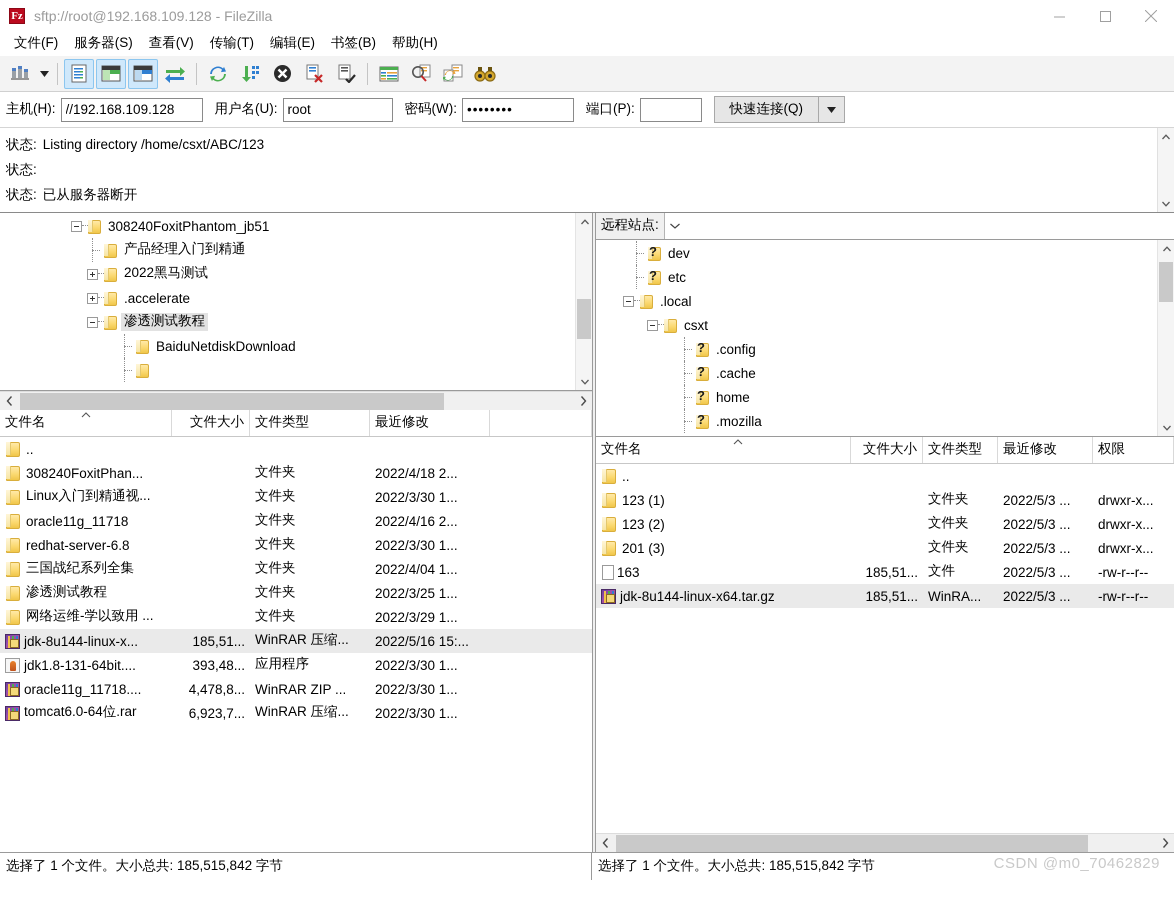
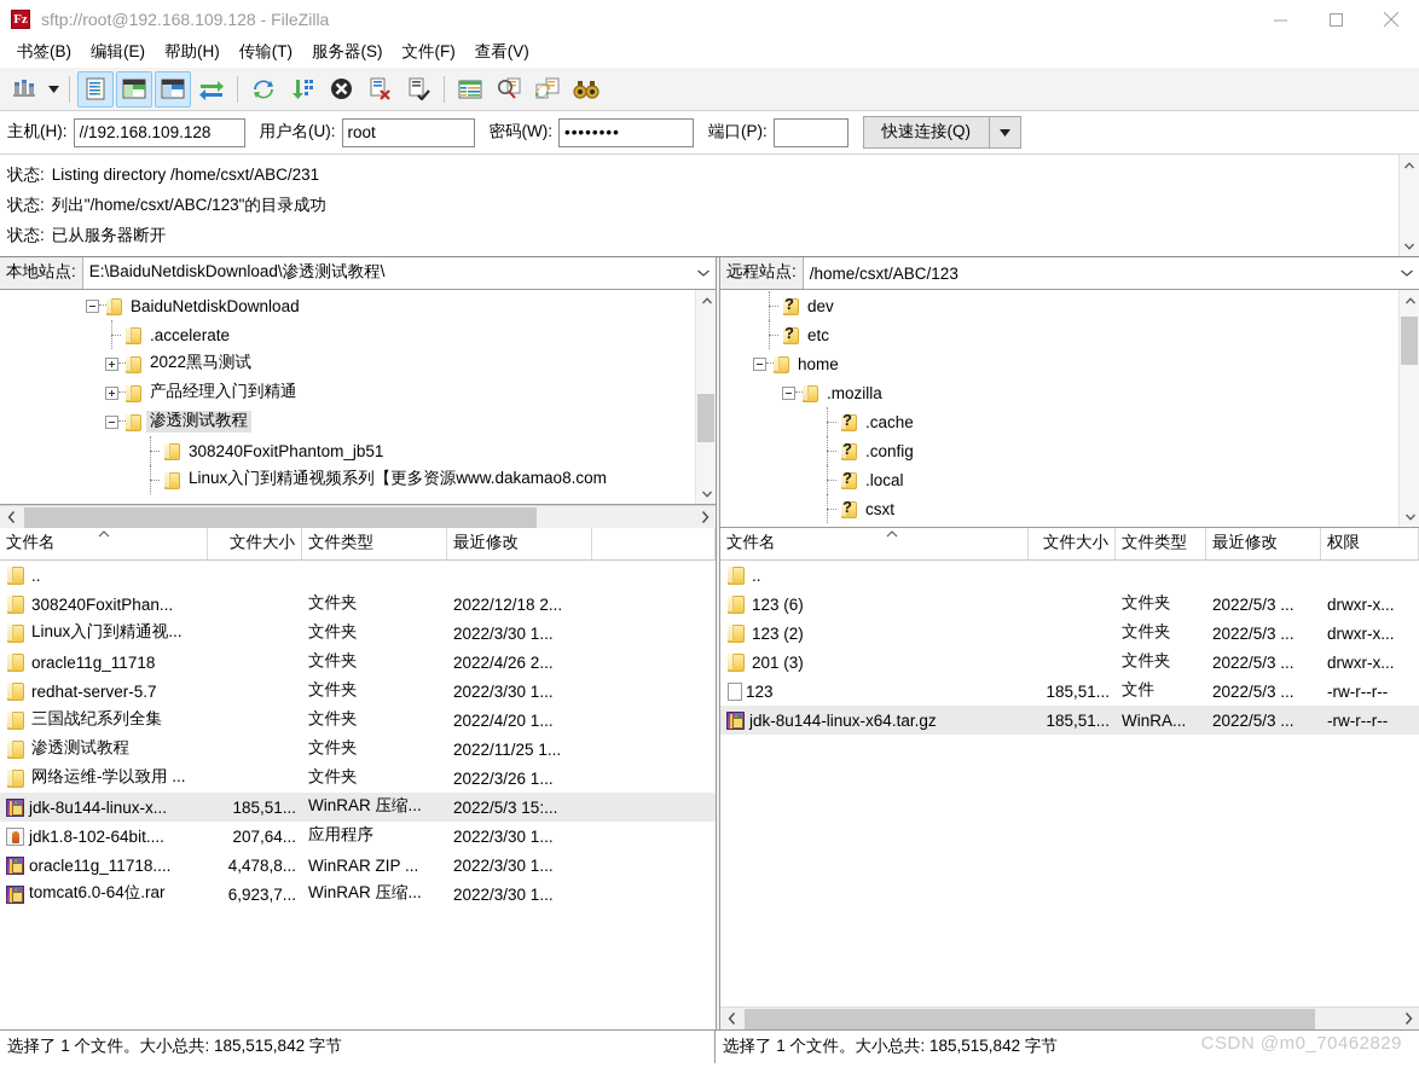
  Fz
  sftp://root@192.168.109.128 - FileZilla
- 文件(F)
+ 书签(B)
- 服务器(S)
+ 编辑(E)
- 查看(V)
+ 帮助(H)
  传输(T)
- 编辑(E)
+ 服务器(S)
- 书签(B)
+ 文件(F)
- 帮助(H)
+ 查看(V)
  主机(H):
  //192.168.109.128
  用户名(U):
  root
  密码(W):
  ••••••••
  端口(P):
  快速连接(Q)
  状态:
- Listing directory /home/csxt/ABC/123
+ Listing directory /home/csxt/ABC/231
  状态:
+ 列出"/home/csxt/ABC/123"的目录成功
  状态:
  已从服务器断开
+ 本地站点:
+ E:\BaiduNetdiskDownload\渗透测试教程\
- 308240FoxitPhantom_jb51
+ BaiduNetdiskDownload
- 产品经理入门到精通
+ .accelerate
  2022黑马测试
- .accelerate
+ 产品经理入门到精通
  渗透测试教程
- BaiduNetdiskDownload
+ 308240FoxitPhantom_jb51
+ Linux入门到精通视频系列【更多资源www.dakamao8.com
  文件名
  文件大小
  文件类型
  最近修改
  ..
  308240FoxitPhan...
  文件夹
- 2022/4/18 2...
+ 2022/12/18 2...
  Linux入门到精通视...
  文件夹
  2022/3/30 1...
  oracle11g_11718
  文件夹
- 2022/4/16 2...
+ 2022/4/26 2...
- redhat-server-6.8
+ redhat-server-5.7
  文件夹
  2022/3/30 1...
  三国战纪系列全集
  文件夹
- 2022/4/04 1...
+ 2022/4/20 1...
  渗透测试教程
  文件夹
- 2022/3/25 1...
+ 2022/11/25 1...
  网络运维-学以致用 ...
  文件夹
- 2022/3/29 1...
+ 2022/3/26 1...
  jdk-8u144-linux-x...
  185,51...
  WinRAR 压缩...
- 2022/5/16 15:...
+ 2022/5/3 15:...
- jdk1.8-131-64bit....
+ jdk1.8-102-64bit....
- 393,48...
+ 207,64...
  应用程序
  2022/3/30 1...
  oracle11g_11718....
  4,478,8...
  WinRAR ZIP ...
  2022/3/30 1...
  tomcat6.0-64位.rar
  6,923,7...
  WinRAR 压缩...
  2022/3/30 1...
  远程站点:
+ /home/csxt/ABC/123
  ?
  dev
  ?
  etc
- .local
+ home
- csxt
+ .mozilla
  ?
- .config
+ .cache
  ?
- .cache
+ .config
  ?
- home
+ .local
  ?
- .mozilla
+ csxt
  文件名
  文件大小
  文件类型
  最近修改
  权限
  ..
- 123 (1)
+ 123 (6)
  文件夹
  2022/5/3 ...
  drwxr-x...
  123 (2)
  文件夹
  2022/5/3 ...
  drwxr-x...
  201 (3)
  文件夹
  2022/5/3 ...
  drwxr-x...
- 163
+ 123
  185,51...
  文件
  2022/5/3 ...
  -rw-r--r--
  jdk-8u144-linux-x64.tar.gz
  185,51...
  WinRA...
  2022/5/3 ...
  -rw-r--r--
  选择了 1 个文件。大小总共: 185,515,842 字节
  选择了 1 个文件。大小总共: 185,515,842 字节
  CSDN @m0_70462829
